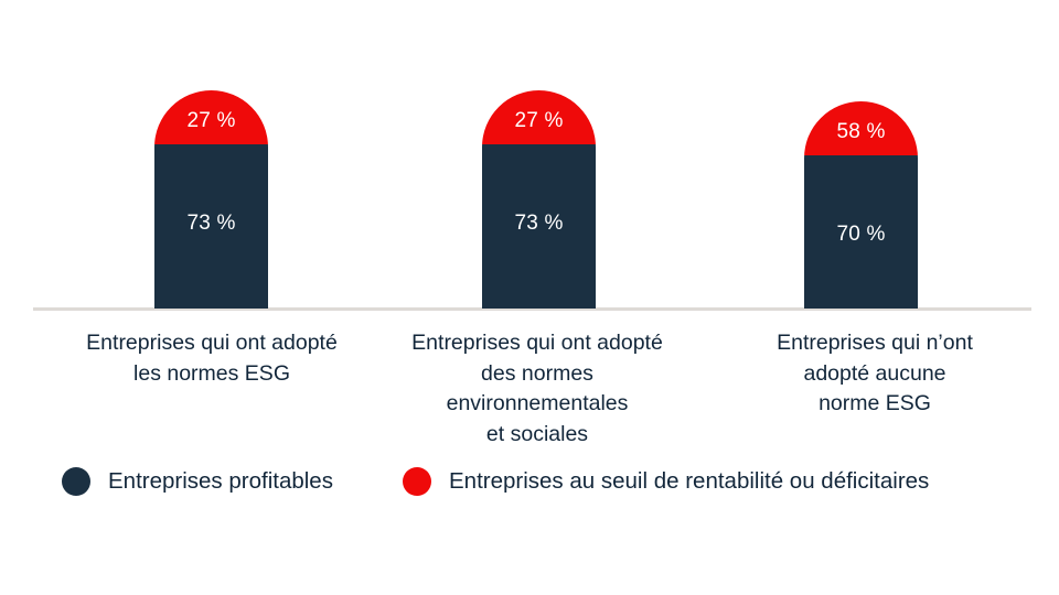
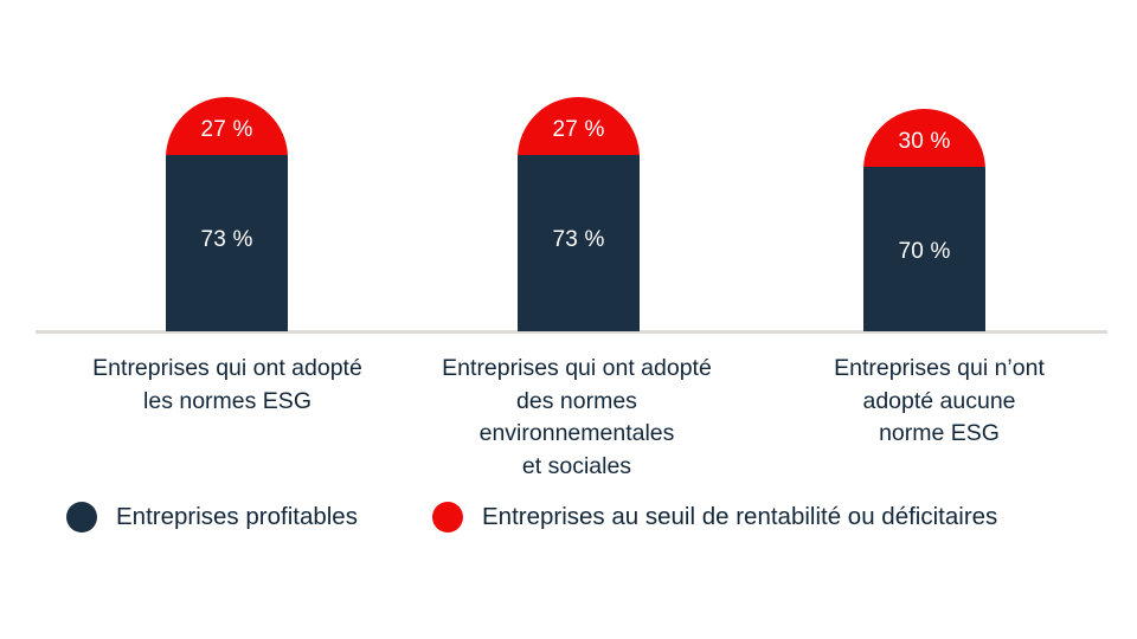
  27 %
  73 %
  27 %
  73 %
- 58 %
+ 30 %
  70 %
  Entreprises qui ont adopté
  les normes ESG
  Entreprises qui ont adopté
  des normes
  environnementales
  et sociales
  Entreprises qui n’ont
  adopté aucune
  norme ESG
  Entreprises profitables
  Entreprises au seuil de rentabilité ou déficitaires
